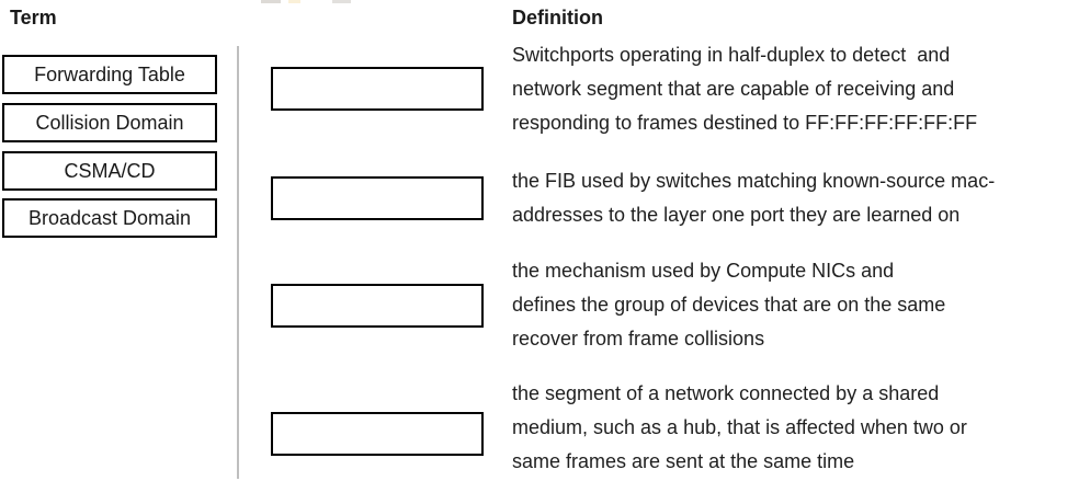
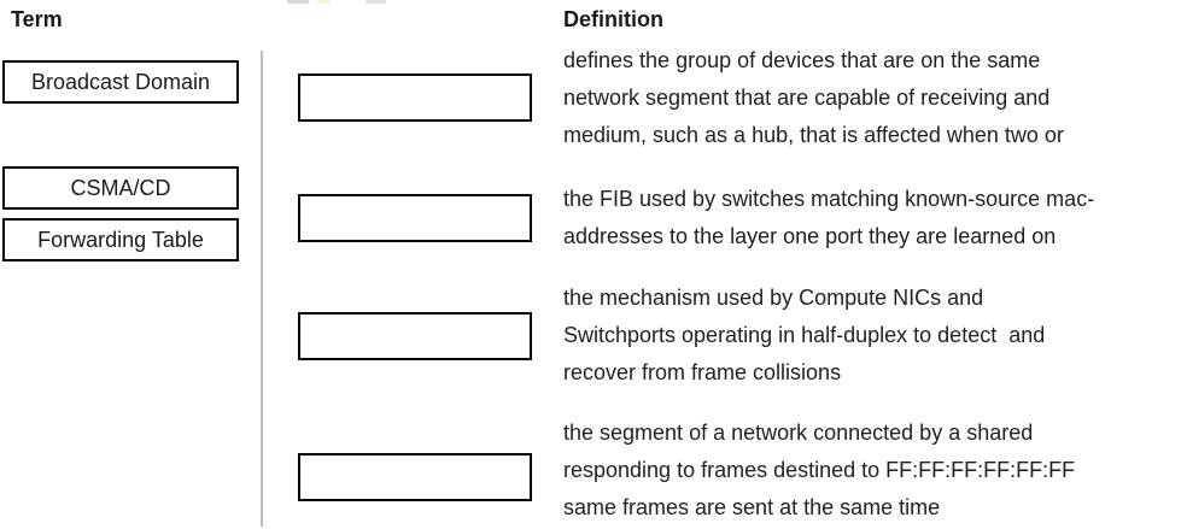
  Term
  Definition
- Forwarding Table
+ Broadcast Domain
- Collision Domain
  CSMA/CD
- Broadcast Domain
+ Forwarding Table
- Switchports operating in half-duplex to detect and
+ defines the group of devices that are on the same
  network segment that are capable of receiving and
- responding to frames destined to FF:FF:FF:FF:FF:FF
+ medium, such as a hub, that is affected when two or
  the FIB used by switches matching known-source mac-
  addresses to the layer one port they are learned on
  the mechanism used by Compute NICs and
- defines the group of devices that are on the same
+ Switchports operating in half-duplex to detect and
  recover from frame collisions
  the segment of a network connected by a shared
- medium, such as a hub, that is affected when two or
+ responding to frames destined to FF:FF:FF:FF:FF:FF
  same frames are sent at the same time
